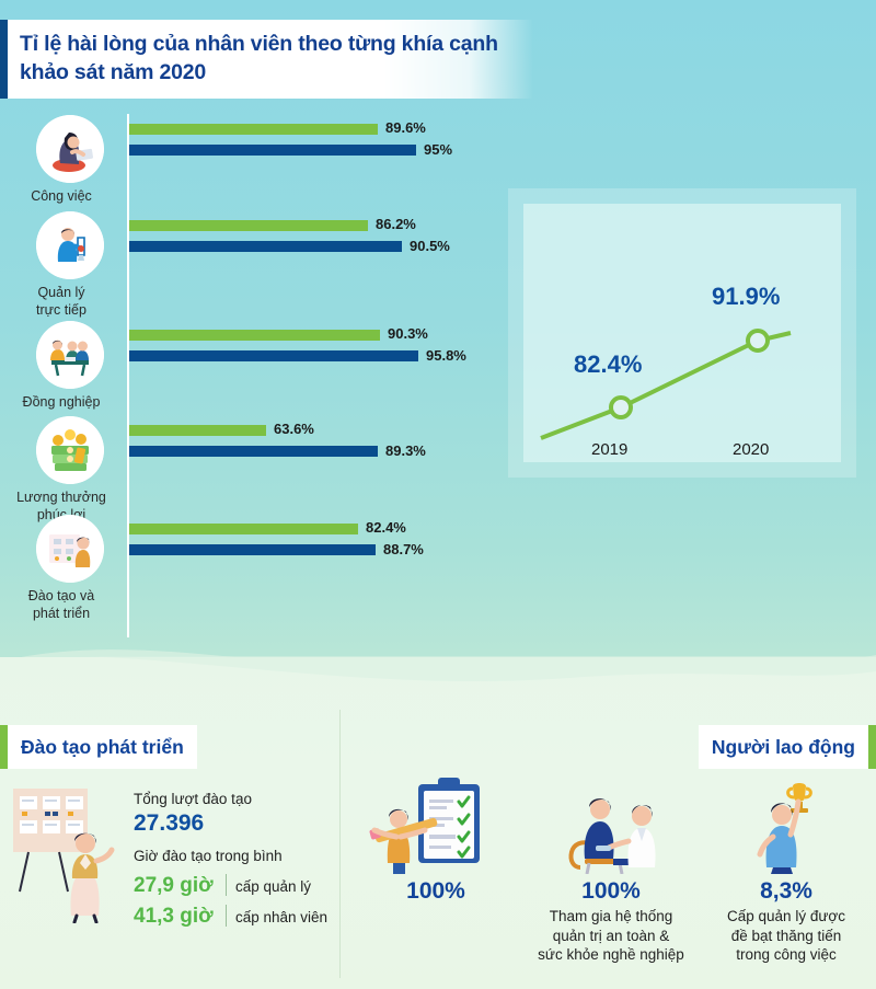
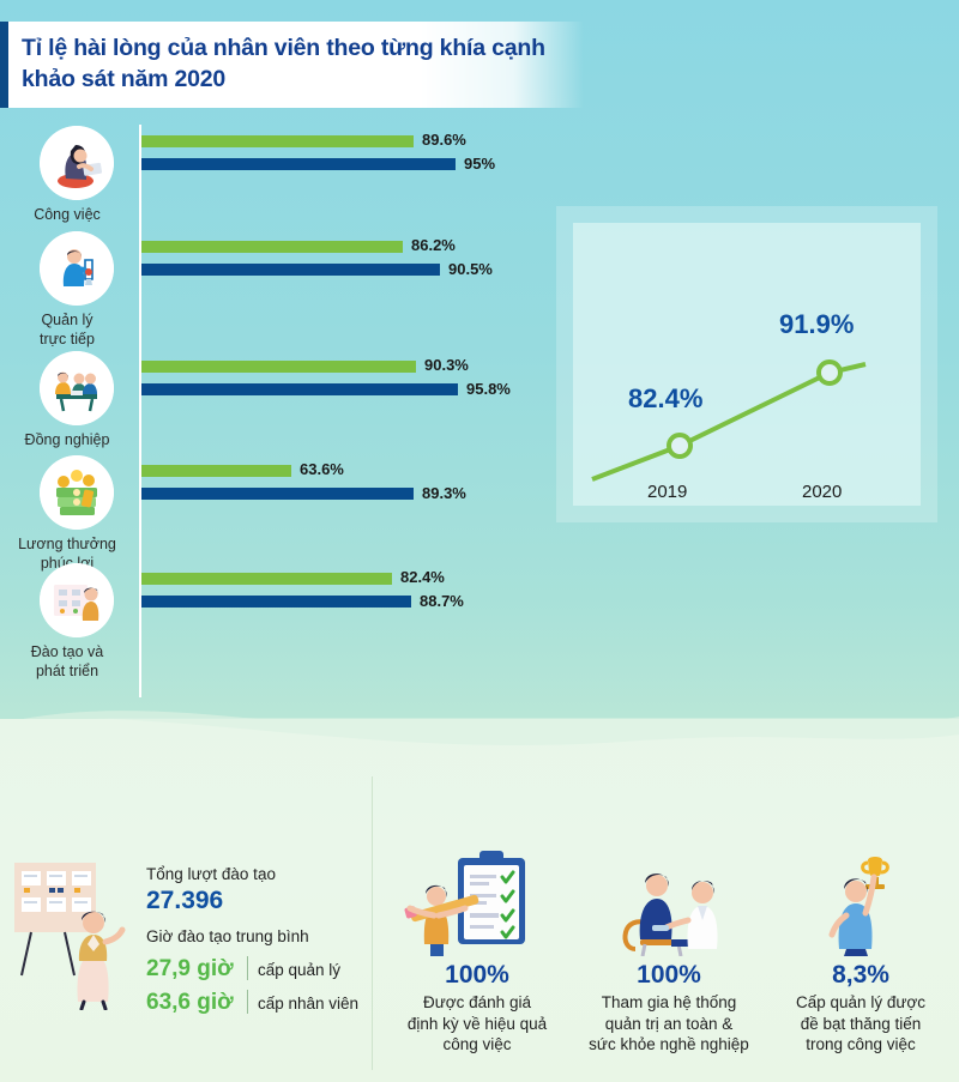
  Tỉ lệ hài lòng của nhân viên theo từng khía cạnh
  khảo sát năm 2020
  Công việc
  89.6%
  95%
  Quản lý
  trực tiếp
  86.2%
  90.5%
  Đồng nghiệp
  90.3%
  95.8%
  Lương thưởng
  phúợi
  63.6%
  89.3%
  Đào tạo và
  phát triển
  82.4%
  88.7%
  82.4%
  91.9%
  2019
  2020
- Đào tạo phát triển
- Người lao động
  Tổng lượt đào tạo
  27.396
- Giờ đào tạo trong bình
+ Giờ đào tạo trung bình
  27,9 giờ
  cấp quản lý
- 41,3 giờ
+ 63,6 giờ
  cấp nhân viên
  100%
+ Được đánh giá
+ định kỳ về hiệu quả
+ công việc
  100%
  Tham gia hệ thống
  quản trị an toàn &
  sức khỏe nghề nghiệp
  8,3%
  Cấp quản lý được
  đề bạt thăng tiến
  trong công việc
